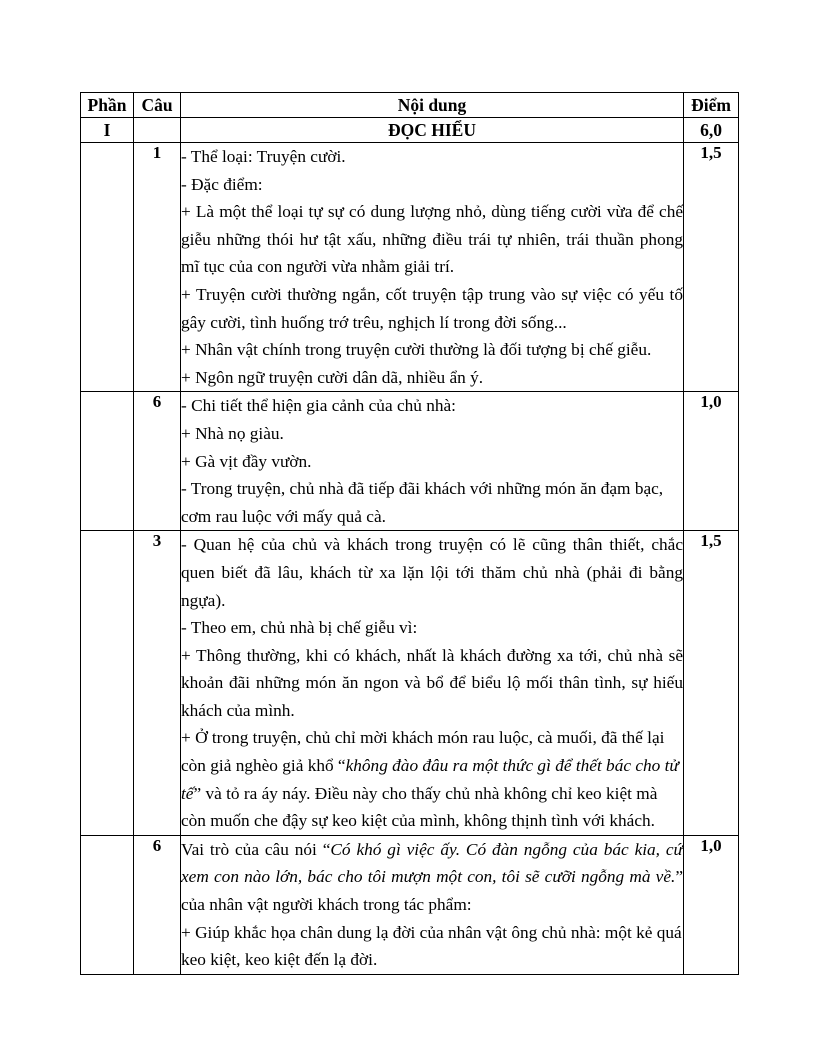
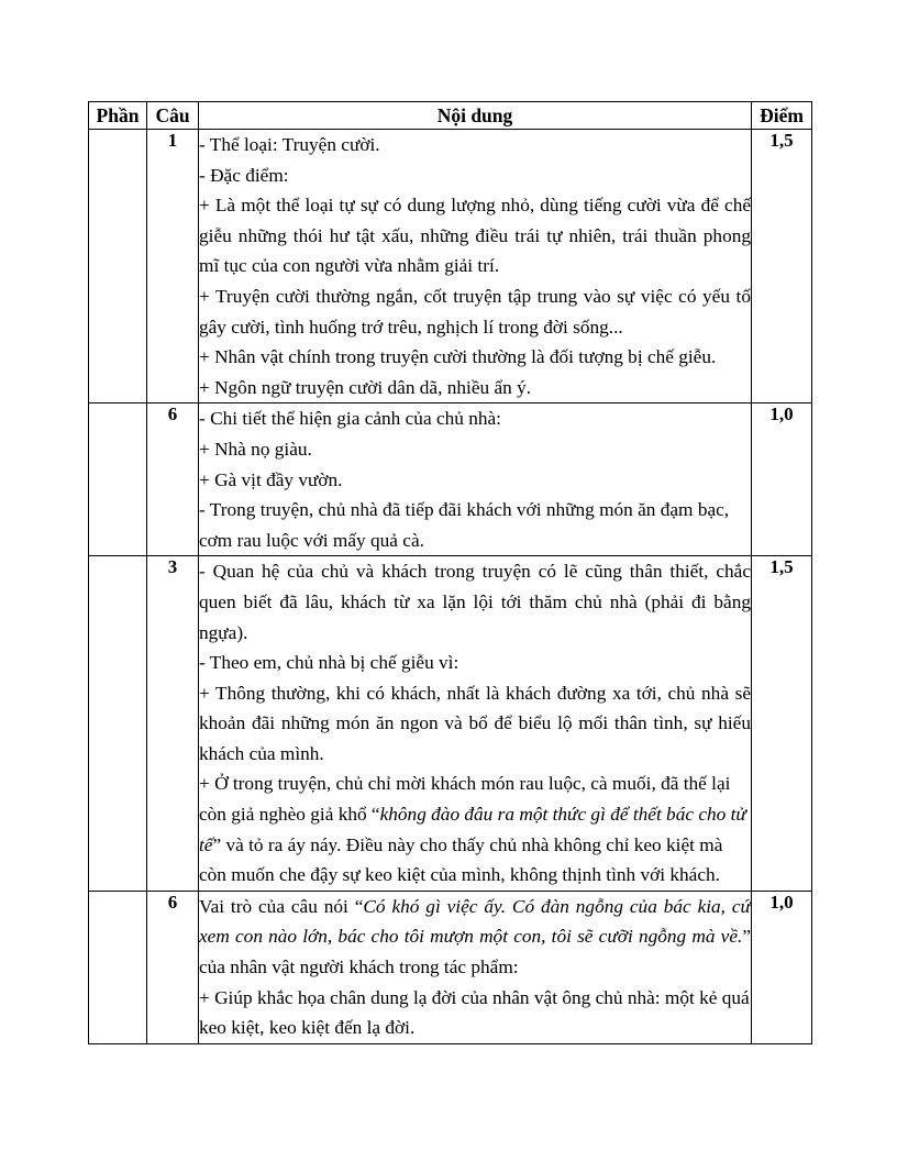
  Phần	Câu	Nội dung	Điểm
- I		ĐỌC HIỂU	6,0
  	1	- Thể loại: Truyện cười.- Đặc điểm:+ Là một thể loại tự sự có dung lượng nhỏ, dùng tiếng cười vừa để chế giễu những thói hư tật xấu, những điều trái tự nhiên, trái thuần phong mĩ tục của con người vừa nhằm giải trí.+ Truyện cười thường ngắn, cốt truyện tập trung vào sự việc có yếu tố gây cười, tình huống trớ trêu, nghịch lí trong đời sống...+ Nhân vật chính trong truyện cười thường là đối tượng bị chế giễu.+ Ngôn ngữ truyện cười dân dã, nhiều ẩn ý.	1,5
  	6	- Chi tiết thể hiện gia cảnh của chủ nhà:+ Nhà nọ giàu.+ Gà vịt đầy vườn.- Trong truyện, chủ nhà đã tiếp đãi khách với những món ăn đạm bạc, cơm rau luộc với mấy quả cà.	1,0
  	3	- Quan hệ của chủ và khách trong truyện có lẽ cũng thân thiết, chắc quen biết đã lâu, khách từ xa lặn lội tới thăm chủ nhà (phải đi bằng ngựa).- Theo em, chủ nhà bị chế giễu vì:+ Thông thường, khi có khách, nhất là khách đường xa tới, chủ nhà sẽ khoản đãi những món ăn ngon và bổ để biểu lộ mối thân tình, sự hiếu khách của mình.+ Ở trong truyện, chủ chỉ mời khách món rau luộc, cà muối, đã thế lại còn giả nghèo giả khổ “không đào đâu ra một thức gì để thết bác cho tử tế” và tỏ ra áy náy. Điều này cho thấy chủ nhà không chỉ keo kiệt mà còn muốn che đậy sự keo kiệt của mình, không thịnh tình với khách.	1,5
  	6	Vai trò của câu nói “Có khó gì việc ấy. Có đàn ngỗng của bác kia, cứ xem con nào lớn, bác cho tôi mượn một con, tôi sẽ cưỡi ngỗng mà về.” của nhân vật người khách trong tác phẩm:+ Giúp khắc họa chân dung lạ đời của nhân vật ông chủ nhà: một kẻ quá keo kiệt, keo kiệt đến lạ đời.	1,0
